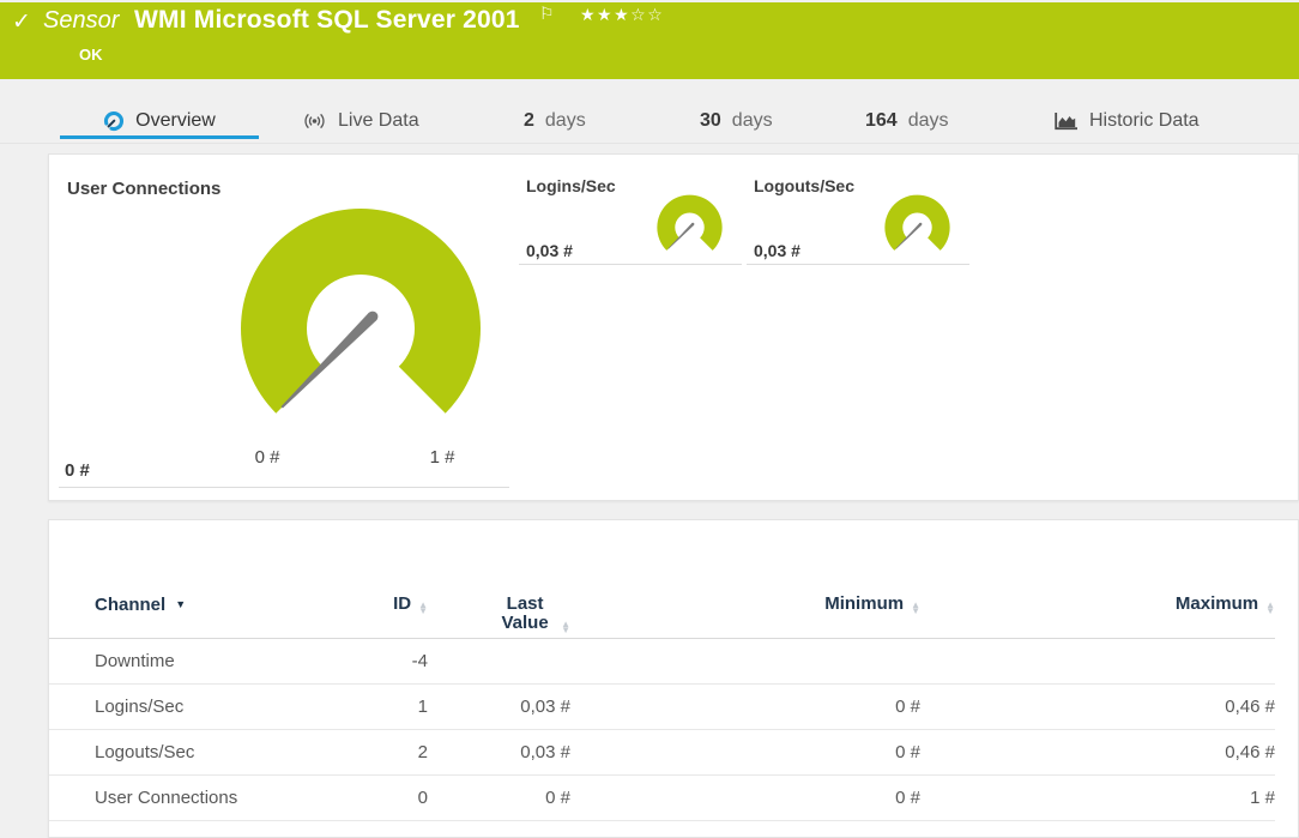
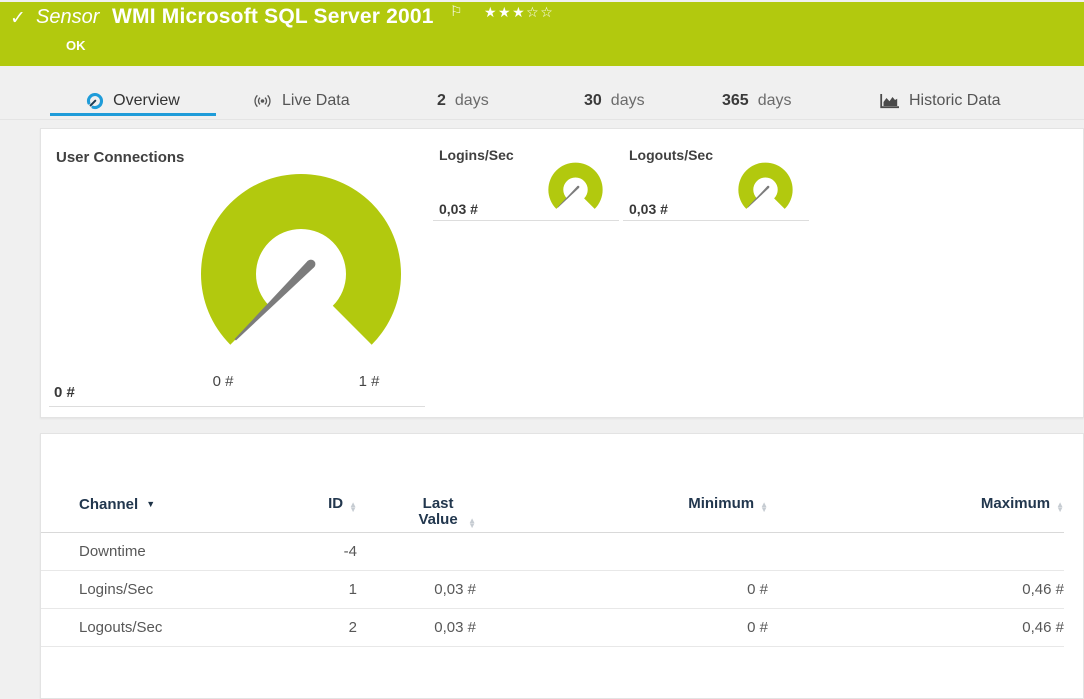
  ✓
  Sensor
  WMI Microsoft SQL Server 2001
  ⚐
  ★★★☆☆
  OK
  Overview
  Live Data
  2
  days
  30
  days
- 164
+ 365
  days
  Historic Data
  User Connections
  0 #
  1 #
  0 #
  Logins/Sec
  0,03 #
  Logouts/Sec
  0,03 #
  Channel ▼	ID ▲▼	Last Value ▲▼	Minimum ▲▼	Maximum ▲▼
  Downtime	-4
  Logins/Sec	1	0,03 #	0 #	0,46 #
  Logouts/Sec	2	0,03 #	0 #	0,46 #
- User Connections	0	0 #	0 #	1 #
